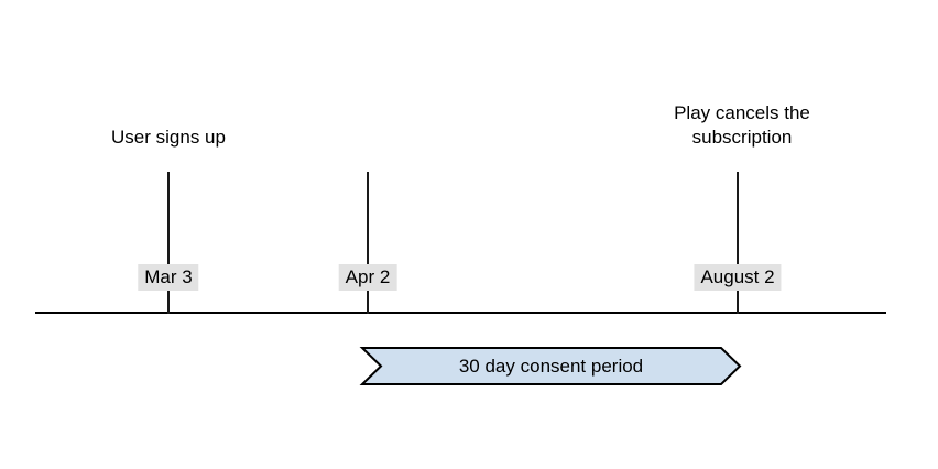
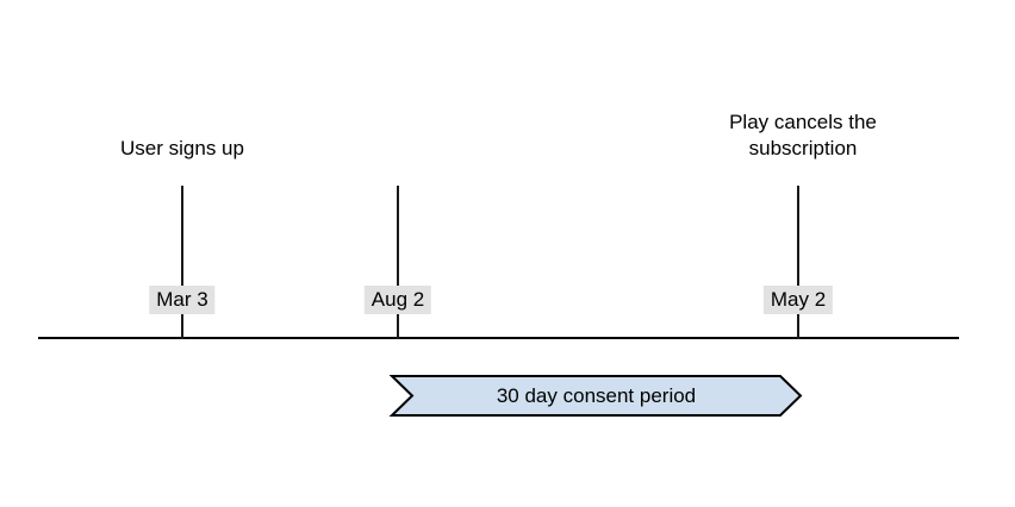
  User signs up
  Mar 3
- Apr 2
+ Aug 2
  Play cancels the
  subscription
- August 2
+ May 2
  30 day consent period
